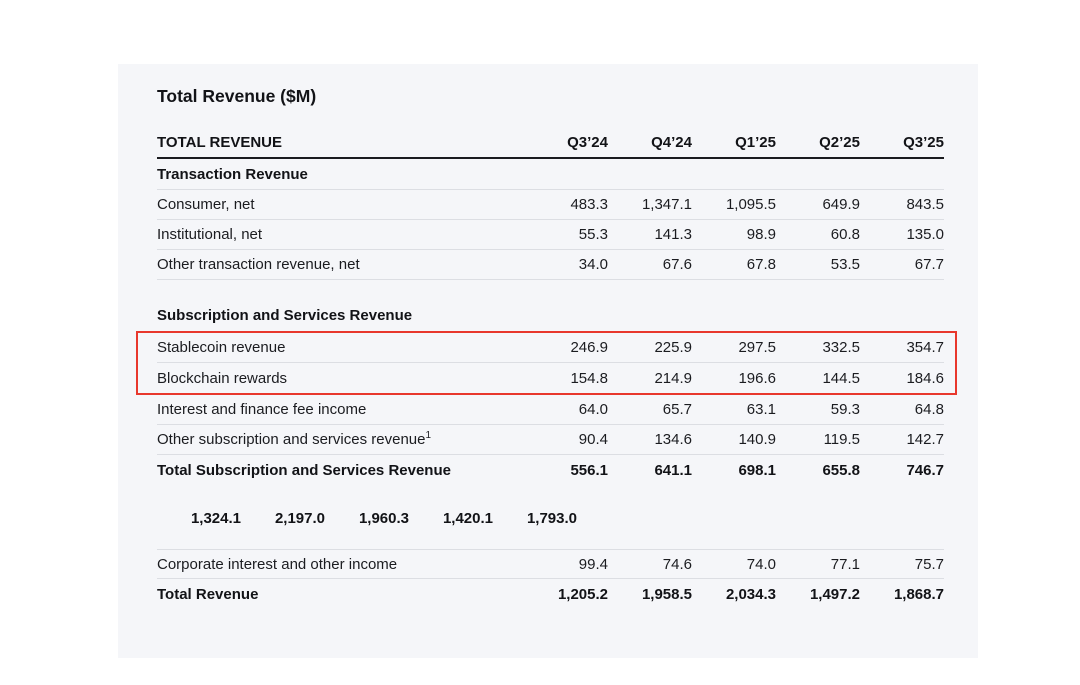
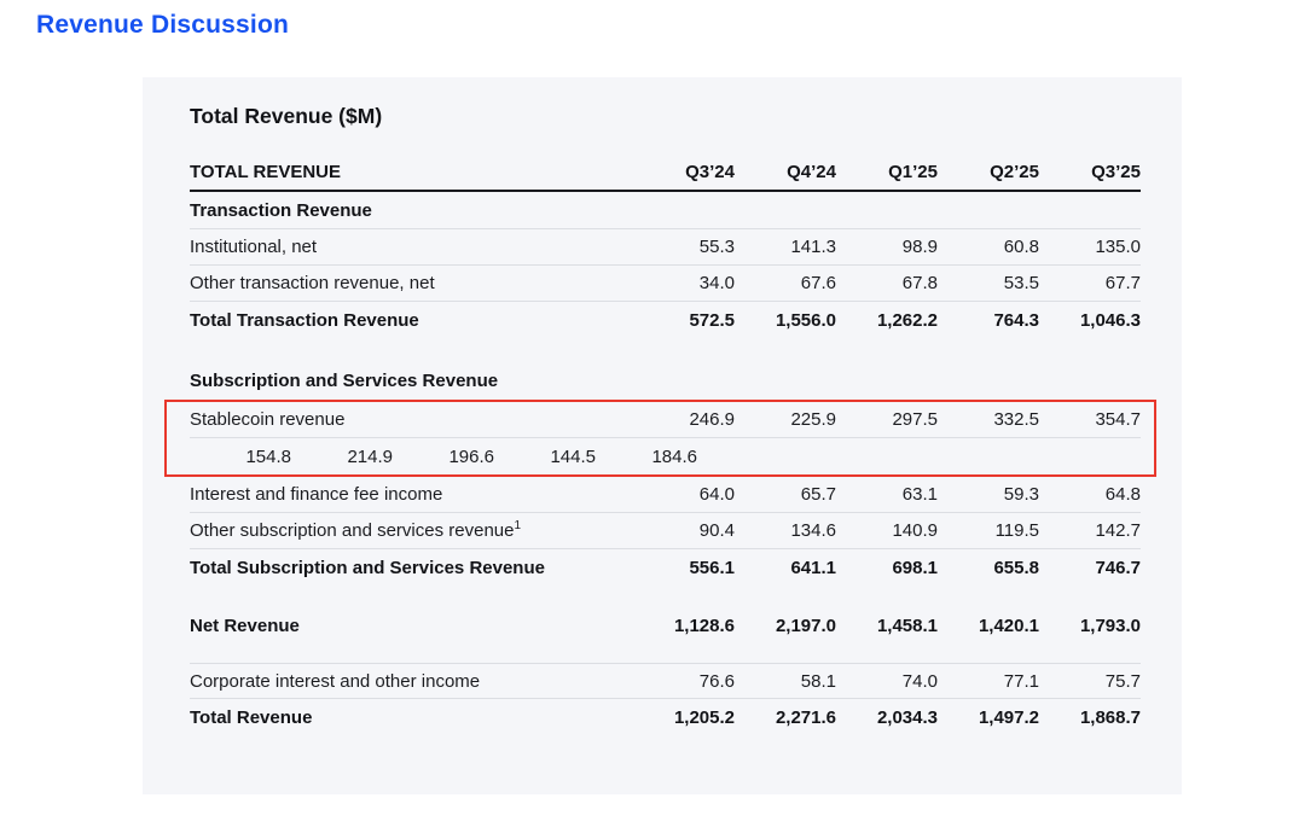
+ Revenue Discussion
  Total Revenue ($M)
  TOTAL REVENUE
  Q3’24
  Q4’24
  Q1’25
  Q2’25
  Q3’25
  Transaction Revenue
- Consumer, net
- 483.3
- 1,347.1
- 1,095.5
- 649.9
- 843.5
  Institutional, net
  55.3
  141.3
  98.9
  60.8
  135.0
  Other transaction revenue, net
  34.0
  67.6
  67.8
  53.5
  67.7
+ Total Transaction Revenue
+ 572.5
+ 1,556.0
+ 1,262.2
+ 764.3
+ 1,046.3
  Subscription and Services Revenue
  Stablecoin revenue
  246.9
  225.9
  297.5
  332.5
  354.7
- Blockchain rewards
  154.8
  214.9
  196.6
  144.5
  184.6
  Interest and finance fee income
  64.0
  65.7
  63.1
  59.3
  64.8
  Other subscription and services revenue1
  90.4
  134.6
  140.9
  119.5
  142.7
  Total Subscription and Services Revenue
  556.1
  641.1
  698.1
  655.8
  746.7
+ Net Revenue
- 1,324.1
+ 1,128.6
  2,197.0
- 1,960.3
+ 1,458.1
  1,420.1
  1,793.0
  Corporate interest and other income
- 99.4
+ 76.6
- 74.6
+ 58.1
  74.0
  77.1
  75.7
  Total Revenue
  1,205.2
- 1,958.5
+ 2,271.6
  2,034.3
  1,497.2
  1,868.7
